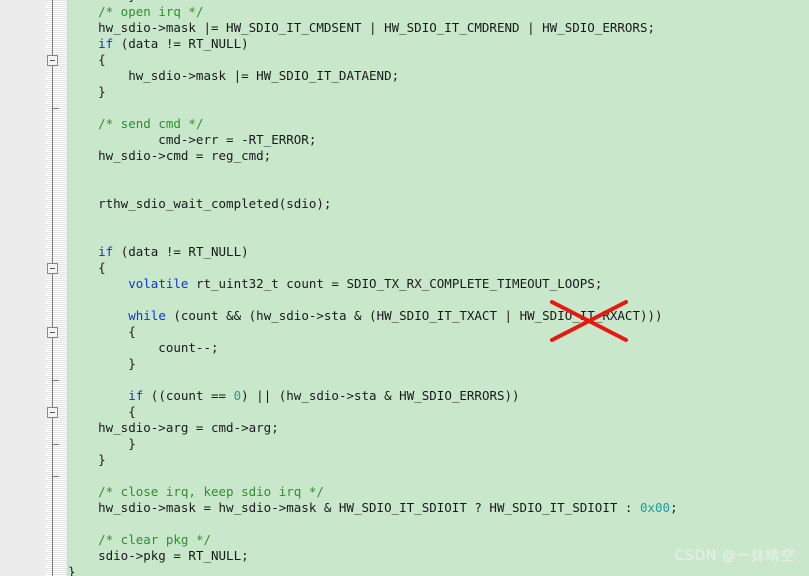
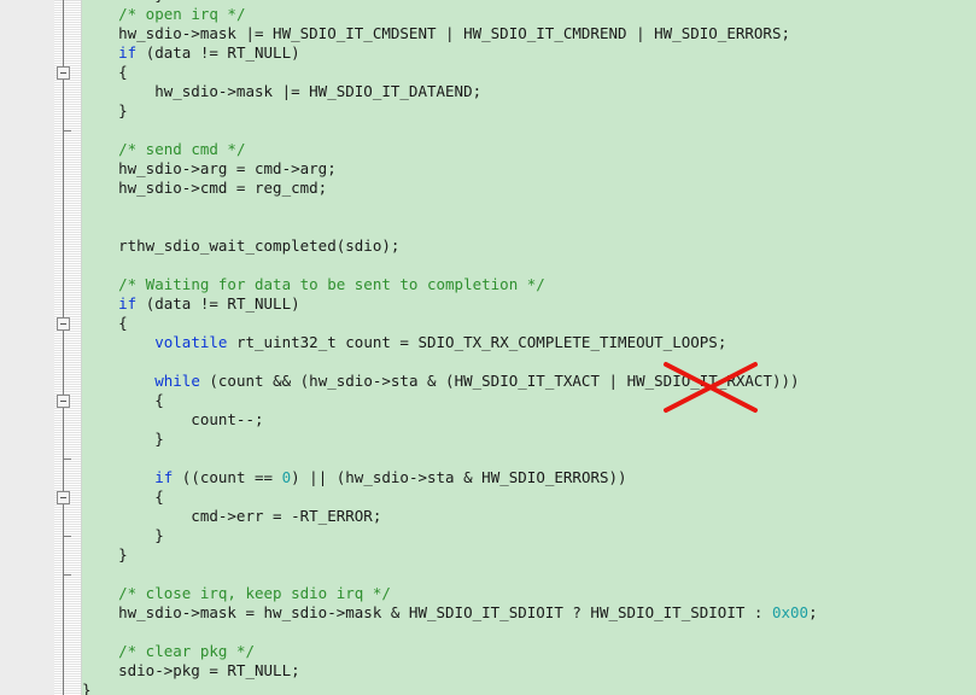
  /* open irq */
  hw_sdio->mask |= HW_SDIO_IT_CMDSENT | HW_SDIO_IT_CMDREND | HW_SDIO_ERRORS;
  if (data != RT_NULL)
  {
  hw_sdio->mask |= HW_SDIO_IT_DATAEND;
  }
  /* send cmd */
- cmd->err = -RT_ERROR;
+ hw_sdio->arg = cmd->arg;
  hw_sdio->cmd = reg_cmd;
  rthw_sdio_wait_completed(sdio);
+ /* Waiting for data to be sent to completion */
  if (data != RT_NULL)
  {
  volatile rt_uint32_t count = SDIO_TX_RX_COMPLETE_TIMEOUT_LOOPS;
  while (count && (hw_sdio->sta & (HW_SDIO_IT_TXACT | HW_SDIOITRXACT)))
  {
  count--;
  }
  if ((count == 0) || (hw_sdio->sta & HW_SDIO_ERRORS))
  {
- hw_sdio->arg = cmd->arg;
+ cmd->err = -RT_ERROR;
  }
  }
  /* close irq, keep sdio irq */
  hw_sdio->mask = hw_sdio->mask & HW_SDIO_IT_SDIOIT ? HW_SDIO_IT_SDIOIT : 0x00;
  /* clear pkg */
  sdio->pkg = RT_NULL;
  }
- CSDN @一抹晴空
